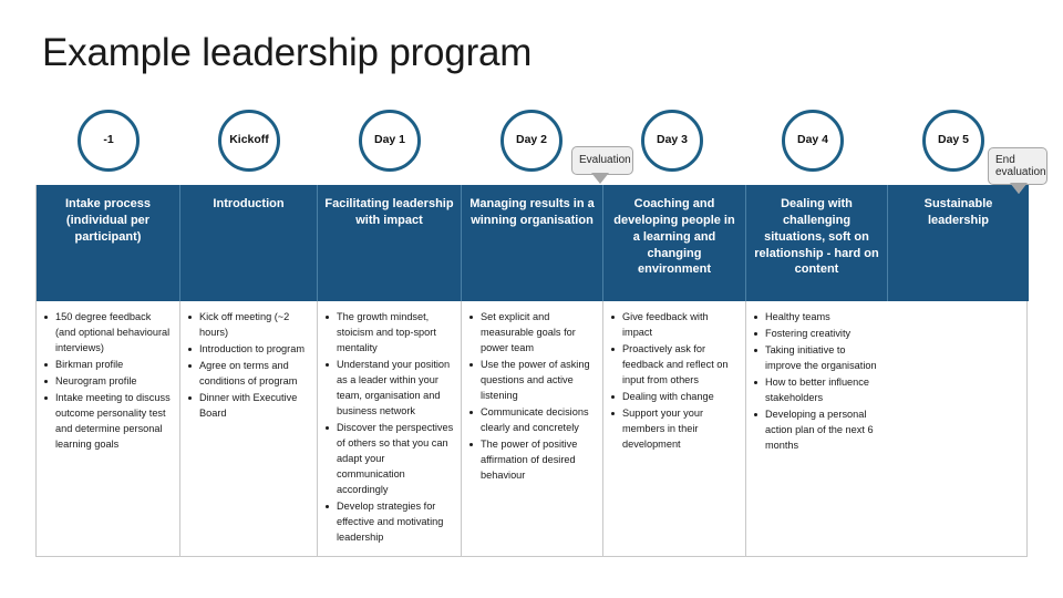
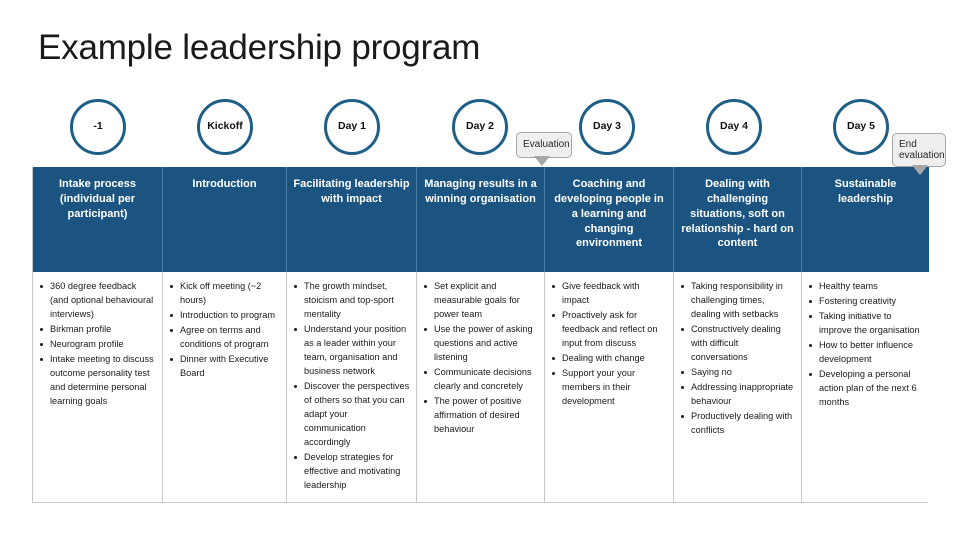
  Example leadership program
  -1
  Kickoff
  Day 1
  Day 2
  Day 3
  Day 4
  Day 5
  Evaluation
  End evaluation
  Intake process (individual per participant)
  Introduction
  Facilitating leadership with impact
  Managing results in a winning organisation
  Coaching and developing people in a learning and changing environment
  Dealing with challenging situations, soft on relationship - hard on content
  Sustainable leadership
- 150 degree feedback (and optional behavioural interviews)
+ 360 degree feedback (and optional behavioural interviews)
  Birkman profile
  Neurogram profile
  Intake meeting to discuss outcome personality test and determine personal learning goals
  Kick off meeting (~2 hours)
  Introduction to program
  Agree on terms and conditions of program
  Dinner with Executive Board
  The growth mindset, stoicism and top-sport mentality
  Understand your position as a leader within your team, organisation and business network
  Discover the perspectives of others so that you can adapt your communication accordingly
  Develop strategies for effective and motivating leadership
  Set explicit and measurable goals for power team
  Use the power of asking questions and active listening
  Communicate decisions clearly and concretely
  The power of positive affirmation of desired behaviour
  Give feedback with impact
- Proactively ask for feedback and reflect on input from others
+ Proactively ask for feedback and reflect on input from discuss
  Dealing with change
  Support your your members in their development
+ Taking responsibility in challenging times, dealing with setbacks
+ Constructively dealing with difficult conversations
+ Saying no
+ Addressing inappropriate behaviour
+ Productively dealing with conflicts
  Healthy teams
  Fostering creativity
  Taking initiative to improve the organisation
- How to better influence stakeholders
+ How to better influence development
  Developing a personal action plan of the next 6 months
